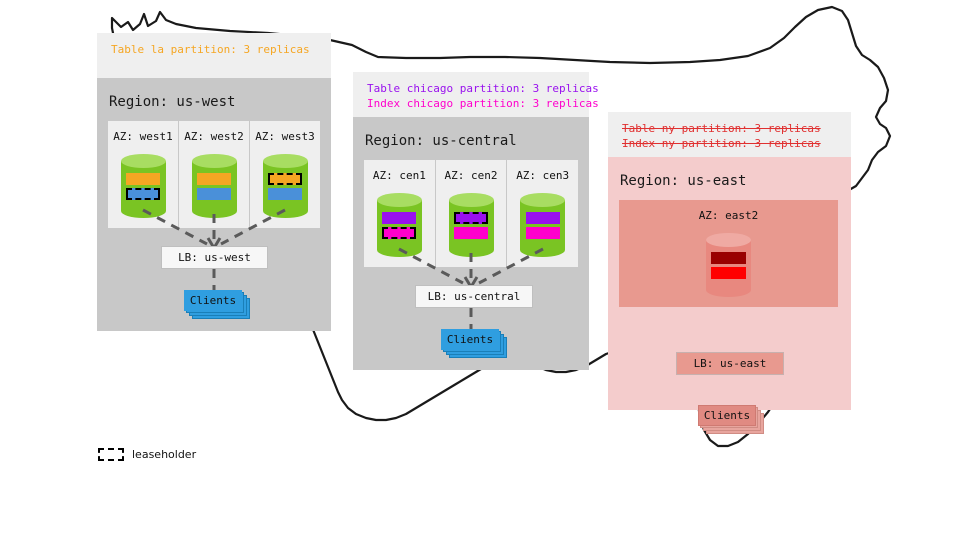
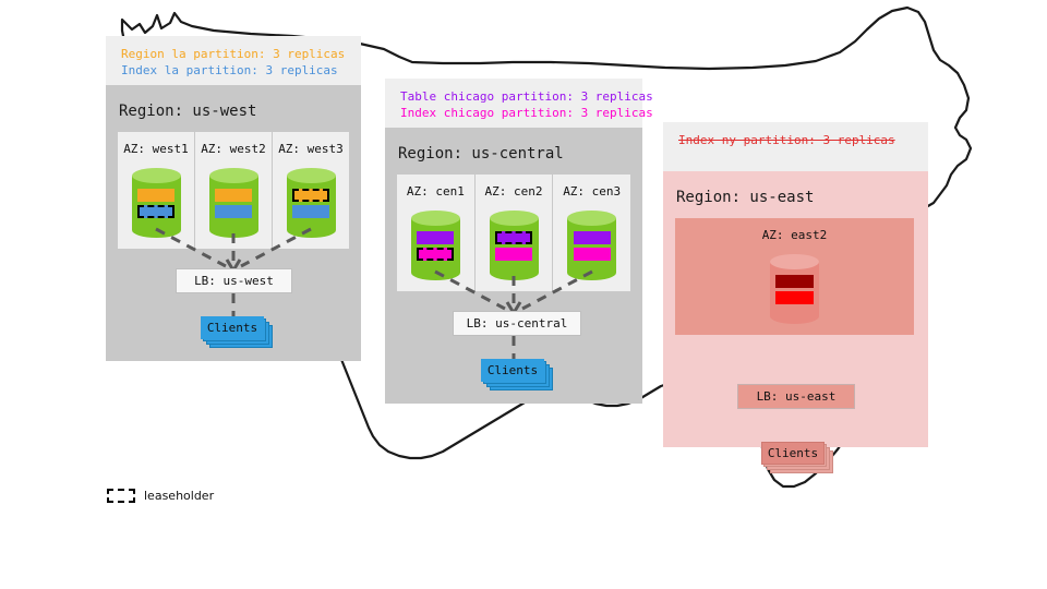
- Table la partition: 3 replicas
+ Region la partition: 3 replicas
+ Index la partition: 3 replicas
  Region: us-west
  AZ: west1
  AZ: west2
  AZ: west3
  LB: us-west
  Clients
  Table chicago partition: 3 replicas
  Index chicago partition: 3 replicas
  Region: us-central
  AZ: cen1
  AZ: cen2
  AZ: cen3
  LB: us-central
  Clients
- Table ny partition: 3 replicas
  Index ny partition: 3 replicas
  Region: us-east
  AZ: east2
  LB: us-east
  Clients
  leaseholder
